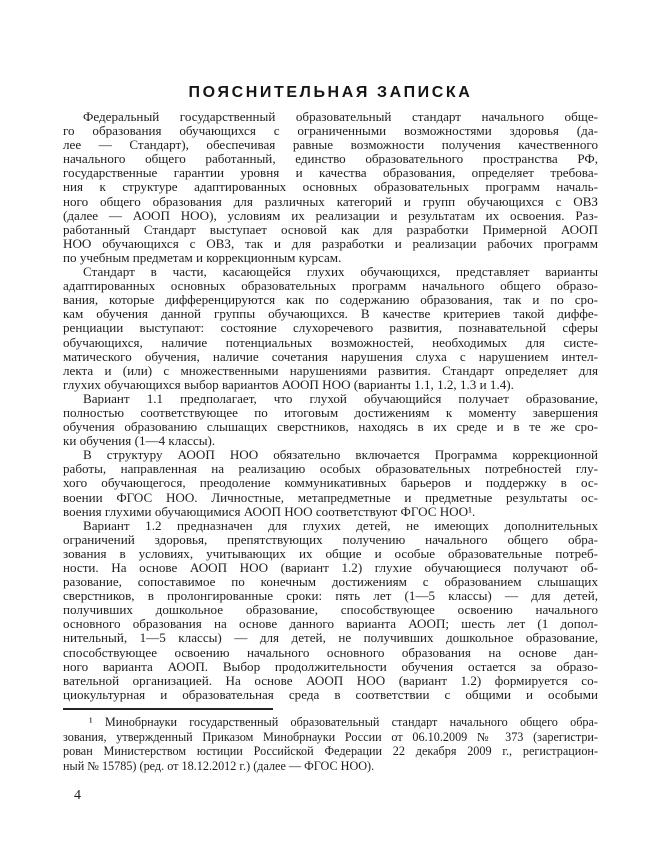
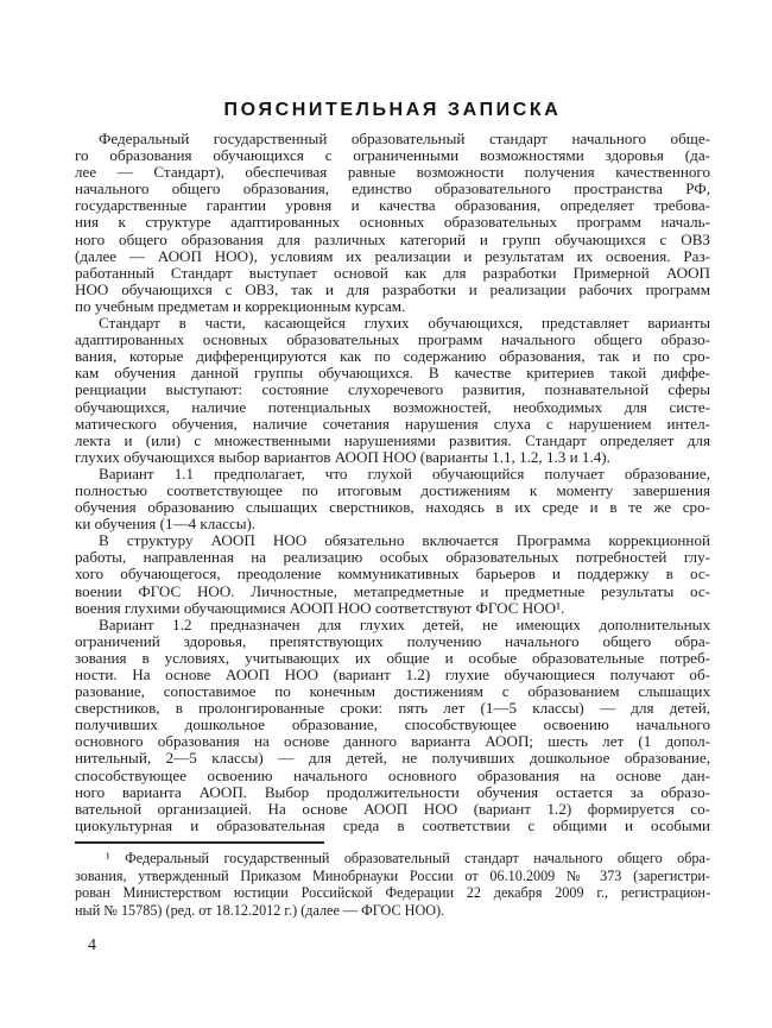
  ПОЯСНИТЕЛЬНАЯ ЗАПИСКА
  Федеральный государственный образовательный стандарт начального обще-
  го образования обучающихся с ограниченными возможностями здоровья (да-
  лее — Стандарт), обеспечивая равные возможности получения качественного
- начального общего работанный, единство образовательного пространства РФ,
+ начального общего образования, единство образовательного пространства РФ,
  государственные гарантии уровня и качества образования, определяет требова-
  ния к структуре адаптированных основных образовательных программ началь-
  ного общего образования для различных категорий и групп обучающихся с ОВЗ
  (далее — АООП НОО), условиям их реализации и результатам их освоения. Раз-
  работанный Стандарт выступает основой как для разработки Примерной АООП
  НОО обучающихся с ОВЗ, так и для разработки и реализации рабочих программ
  по учебным предметам и коррекционным курсам.
  Стандарт в части, касающейся глухих обучающихся, представляет варианты
  адаптированных основных образовательных программ начального общего образо-
  вания, которые дифференцируются как по содержанию образования, так и по сро-
  кам обучения данной группы обучающихся. В качестве критериев такой диффе-
  ренциации выступают: состояние слухоречевого развития, познавательной сферы
  обучающихся, наличие потенциальных возможностей, необходимых для систе-
  матического обучения, наличие сочетания нарушения слуха с нарушением интел-
  лекта и (или) с множественными нарушениями развития. Стандарт определяет для
  глухих обучающихся выбор вариантов АООП НОО (варианты 1.1, 1.2, 1.3 и 1.4).
  Вариант 1.1 предполагает, что глухой обучающийся получает образование,
  полностью соответствующее по итоговым достижениям к моменту завершения
  обучения образованию слышащих сверстников, находясь в их среде и в те же сро-
  ки обучения (1—4 классы).
  В структуру АООП НОО обязательно включается Программа коррекционной
  работы, направленная на реализацию особых образовательных потребностей глу-
  хого обучающегося, преодоление коммуникативных барьеров и поддержку в ос-
  воении ФГОС НОО. Личностные, метапредметные и предметные результаты ос-
  воения глухими обучающимися АООП НОО соответствуют ФГОС НОО¹.
  Вариант 1.2 предназначен для глухих детей, не имеющих дополнительных
  ограничений здоровья, препятствующих получению начального общего обра-
  зования в условиях, учитывающих их общие и особые образовательные потреб-
  ности. На основе АООП НОО (вариант 1.2) глухие обучающиеся получают об-
  разование, сопоставимое по конечным достижениям с образованием слышащих
  сверстников, в пролонгированные сроки: пять лет (1—5 классы) — для детей,
  получивших дошкольное образование, способствующее освоению начального
  основного образования на основе данного варианта АООП; шесть лет (1 допол-
- нительный, 1—5 классы) — для детей, не получивших дошкольное образование,
+ нительный, 2—5 классы) — для детей, не получивших дошкольное образование,
  способствующее освоению начального основного образования на основе дан-
  ного варианта АООП. Выбор продолжительности обучения остается за образо-
  вательной организацией. На основе АООП НОО (вариант 1.2) формируется со-
  циокультурная и образовательная среда в соответствии с общими и особыми
- ¹ Минобрнауки государственный образовательный стандарт начального общего обра-
+ ¹ Федеральный государственный образовательный стандарт начального общего обра-
  зования, утвержденный Приказом Минобрнауки России от 06.10.2009 № 373 (зарегистри-
  рован Министерством юстиции Российской Федерации 22 декабря 2009 г., регистрацион-
  ный № 15785) (ред. от 18.12.2012 г.) (далее — ФГОС НОО).
  4
